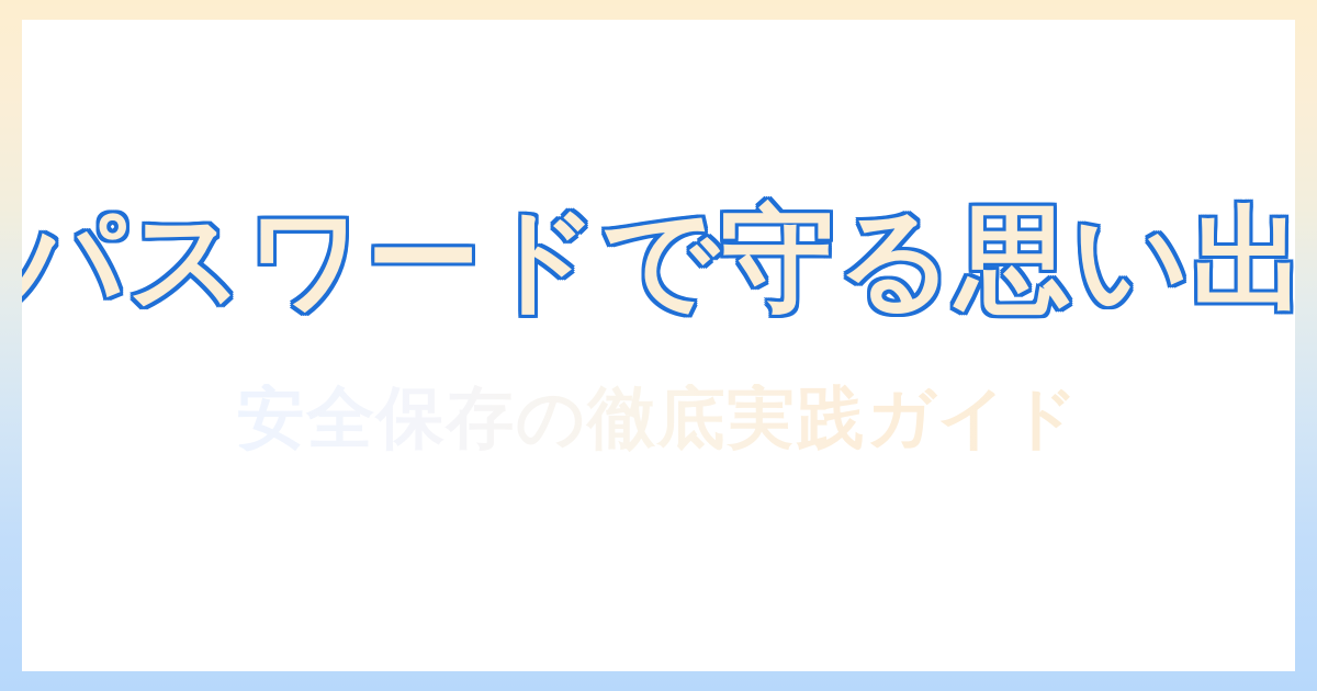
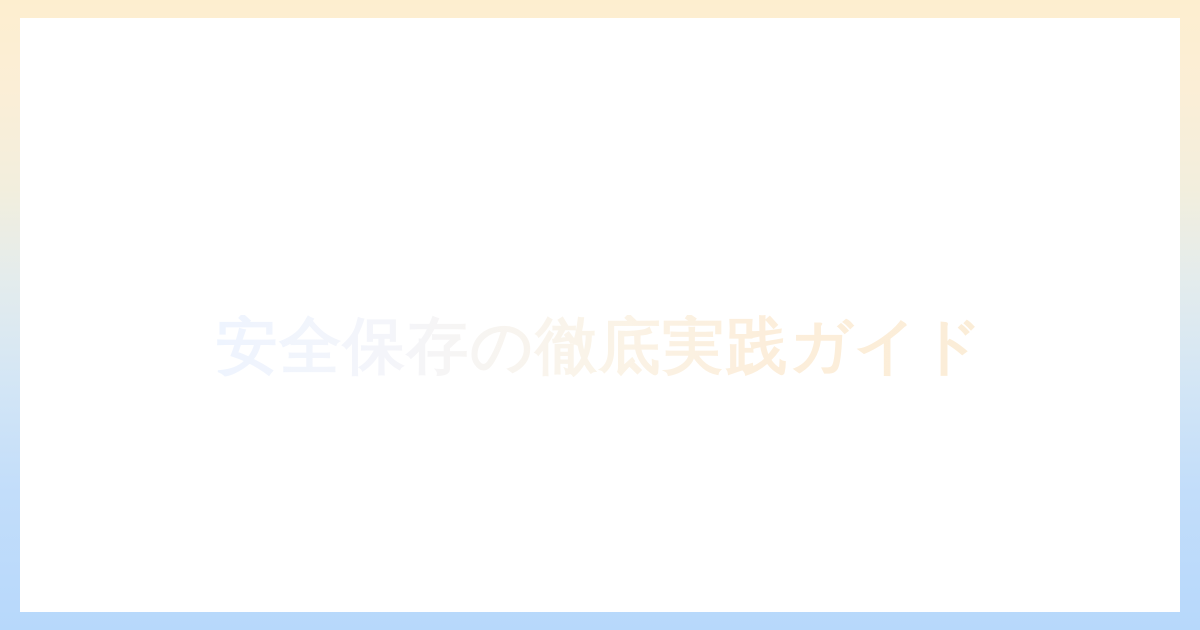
- パスワードで守る思い出
  安全保存の徹底実践ガイド
